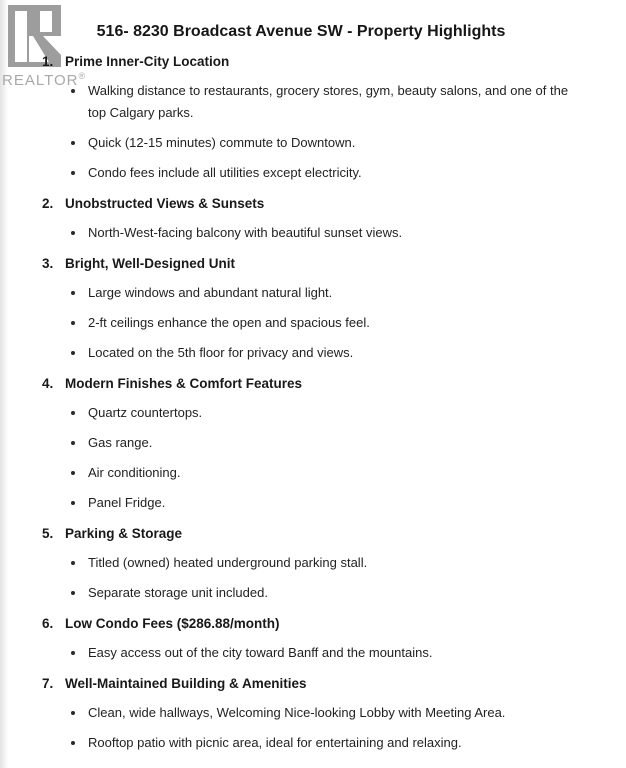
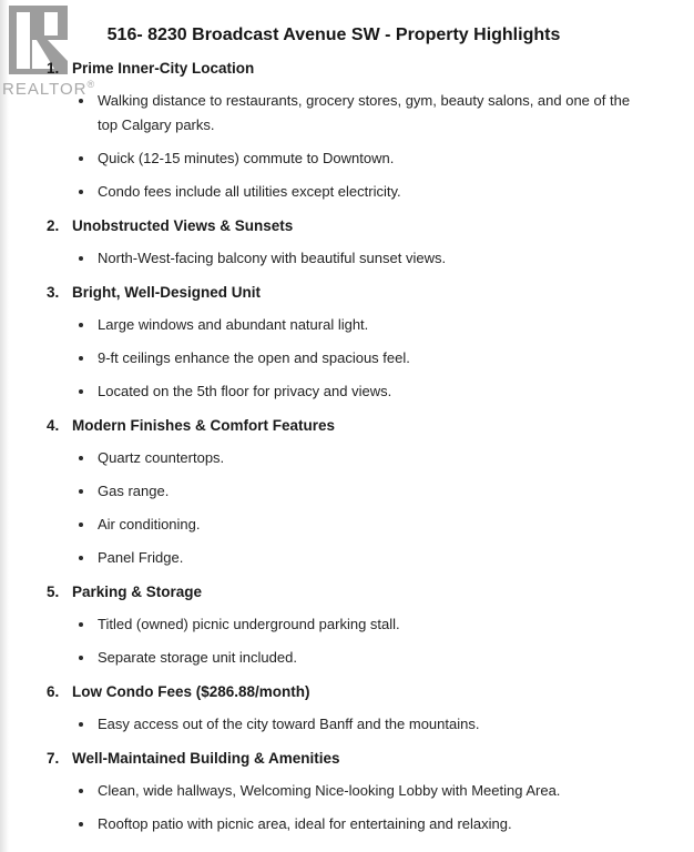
  REALTO ®
  516- 8230 Broadcast Avenue SW - Property Highlights
  1.
  Prime Inner-City Location
  Walking distance to restaurants, grocery stores, gym, beauty salons, and one of the top Calgary parks.
  Quick (12-15 minutes) commute to Downtown.
  Condo fees include all utilities except electricity.
  2.
  Unobstructed Views & Sunsets
  North-West-facing balcony with beautiful sunset views.
  3.
  Bright, Well-Designed Unit
  Large windows and abundant natural light.
- 2-ft ceilings enhance the open and spacious feel.
+ 9-ft ceilings enhance the open and spacious feel.
  Located on the 5th floor for privacy and views.
  4.
  Modern Finishes & Comfort Features
  Quartz countertops.
  Gas range.
  Air conditioning.
  Panel Fridge.
  5.
  Parking & Storage
- Titled (owned) heated underground parking stall.
+ Titled (owned) picnic underground parking stall.
  Separate storage unit included.
  6.
  Low Condo Fees ($286.88/month)
  Easy access out of the city toward Banff and the mountains.
  7.
  Well-Maintained Building & Amenities
  Clean, wide hallways, Welcoming Nice-looking Lobby with Meeting Area.
  Rooftop patio with picnic area, ideal for entertaining and relaxing.
